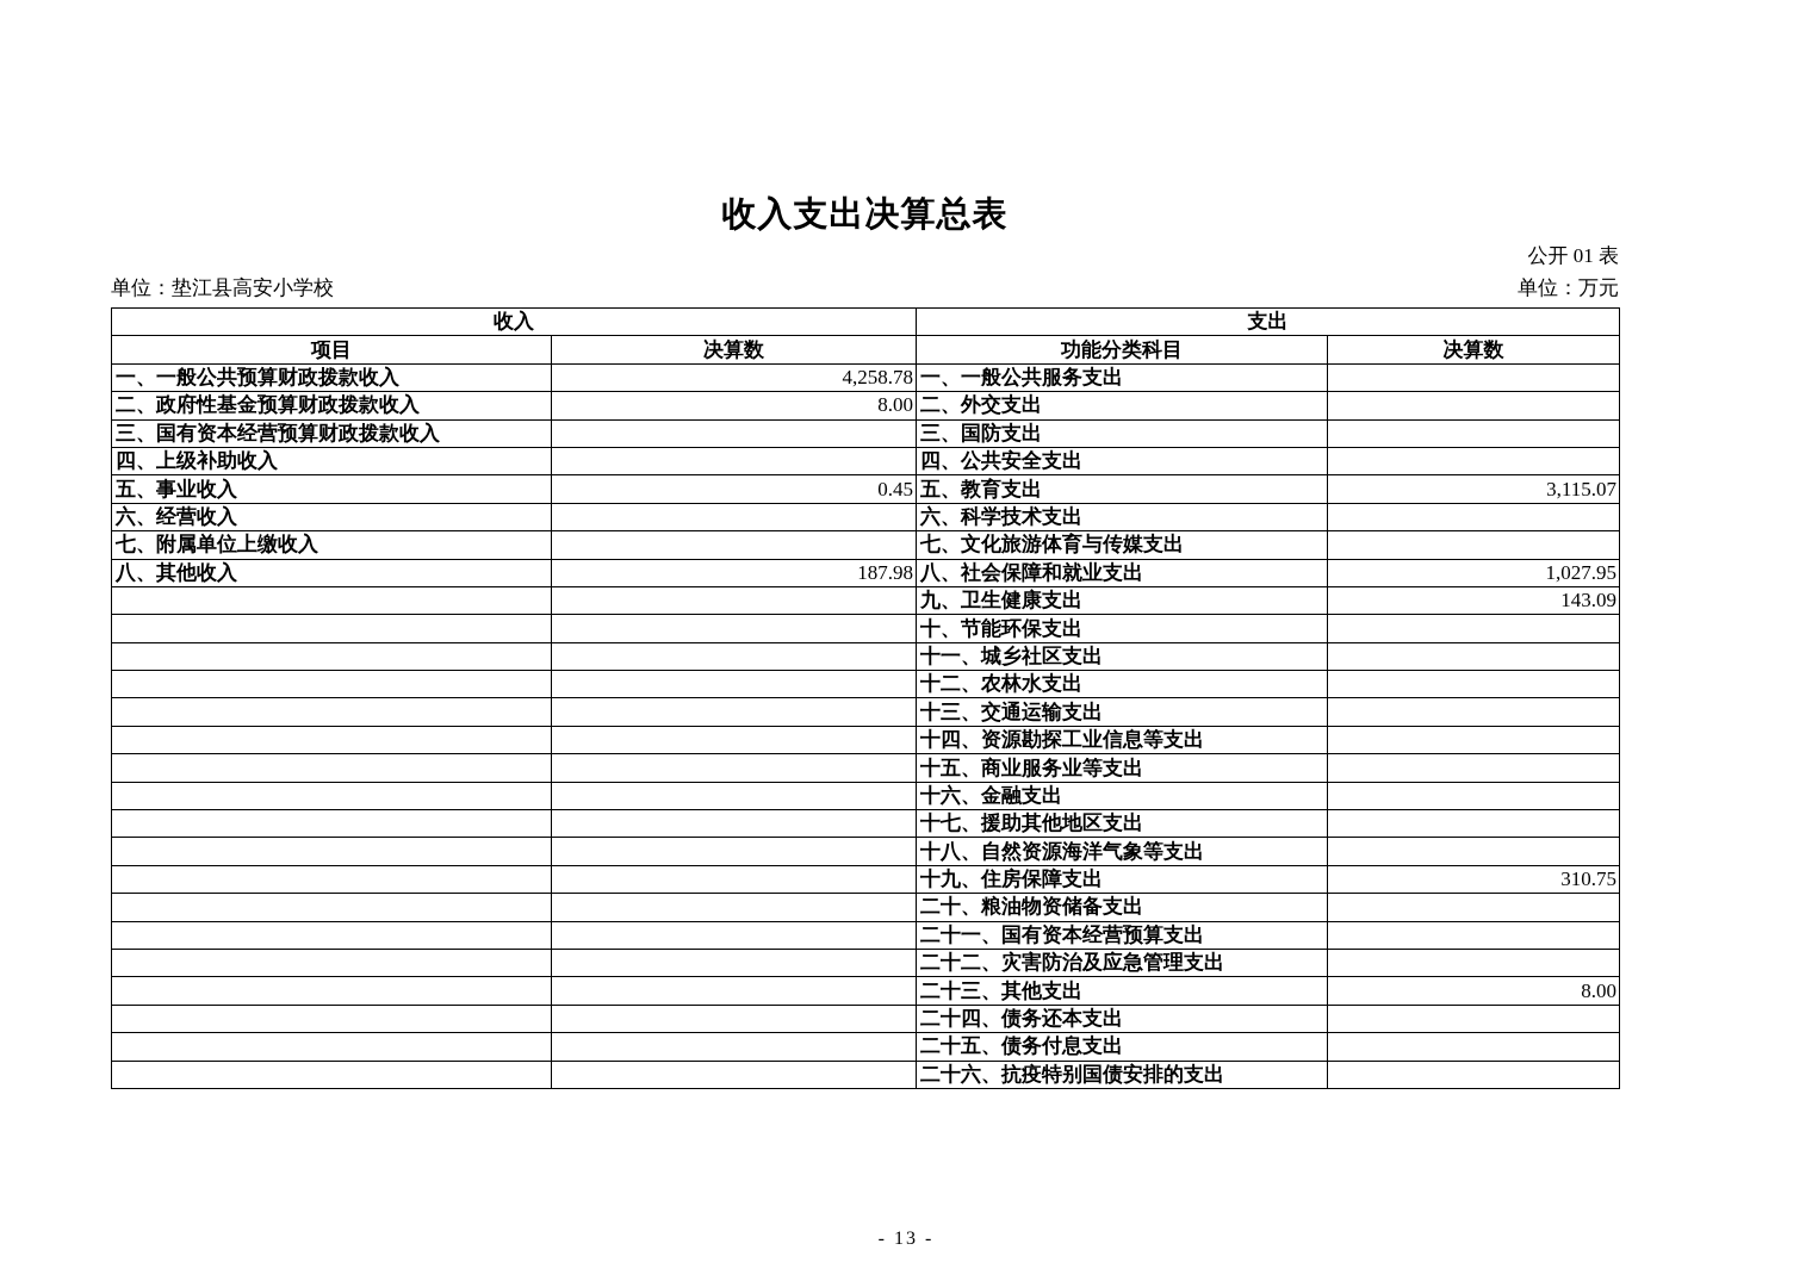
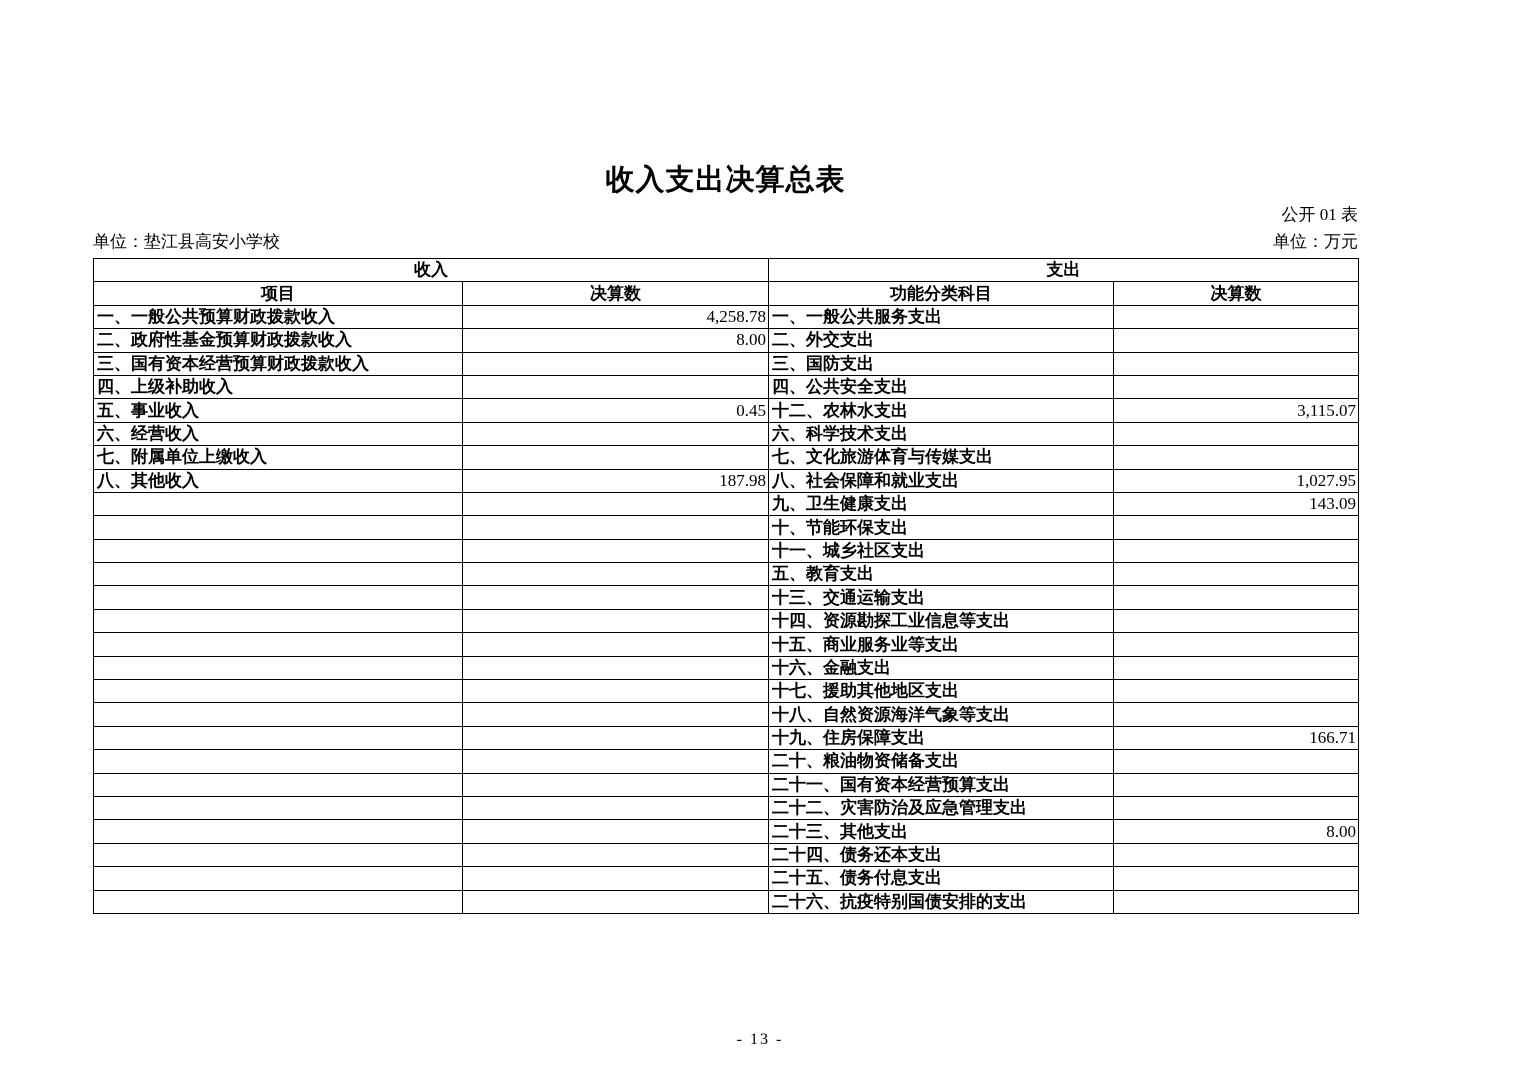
  收入支出决算总表
  公开 01 表
  单位：垫江县高安小学校
  单位：万元
  收入	支出
  项目	决算数	功能分类科目	决算数
  一、一般公共预算财政拨款收入	4,258.78	一、一般公共服务支出
  二、政府性基金预算财政拨款收入	8.00	二、外交支出
  三、国有资本经营预算财政拨款收入		三、国防支出
  四、上级补助收入		四、公共安全支出
- 五、事业收入	0.45	五、教育支出	3,115.07
+ 五、事业收入	0.45	十二、农林水支出	3,115.07
  六、经营收入		六、科学技术支出
  七、附属单位上缴收入		七、文化旅游体育与传媒支出
  八、其他收入	187.98	八、社会保障和就业支出	1,027.95
  		九、卫生健康支出	143.09
  		十、节能环保支出
  		十一、城乡社区支出
- 		十二、农林水支出
+ 		五、教育支出
  		十三、交通运输支出
  		十四、资源勘探工业信息等支出
  		十五、商业服务业等支出
  		十六、金融支出
  		十七、援助其他地区支出
  		十八、自然资源海洋气象等支出
- 		十九、住房保障支出	310.75
+ 		十九、住房保障支出	166.71
  		二十、粮油物资储备支出
  		二十一、国有资本经营预算支出
  		二十二、灾害防治及应急管理支出
  		二十三、其他支出	8.00
  		二十四、债务还本支出
  		二十五、债务付息支出
  		二十六、抗疫特别国债安排的支出
  - 13 -
